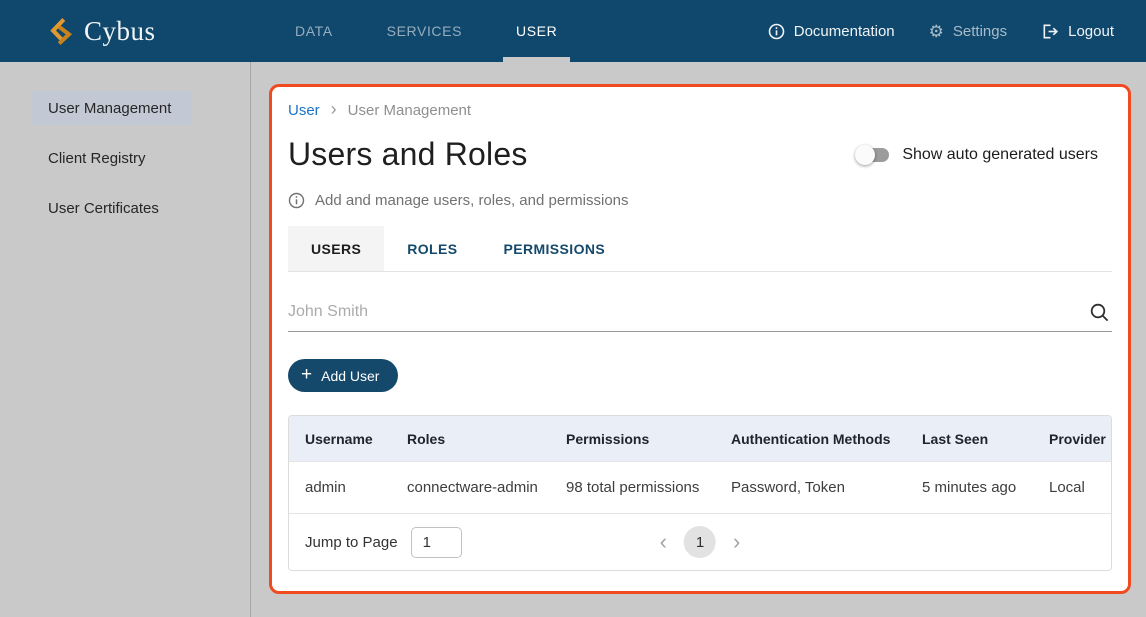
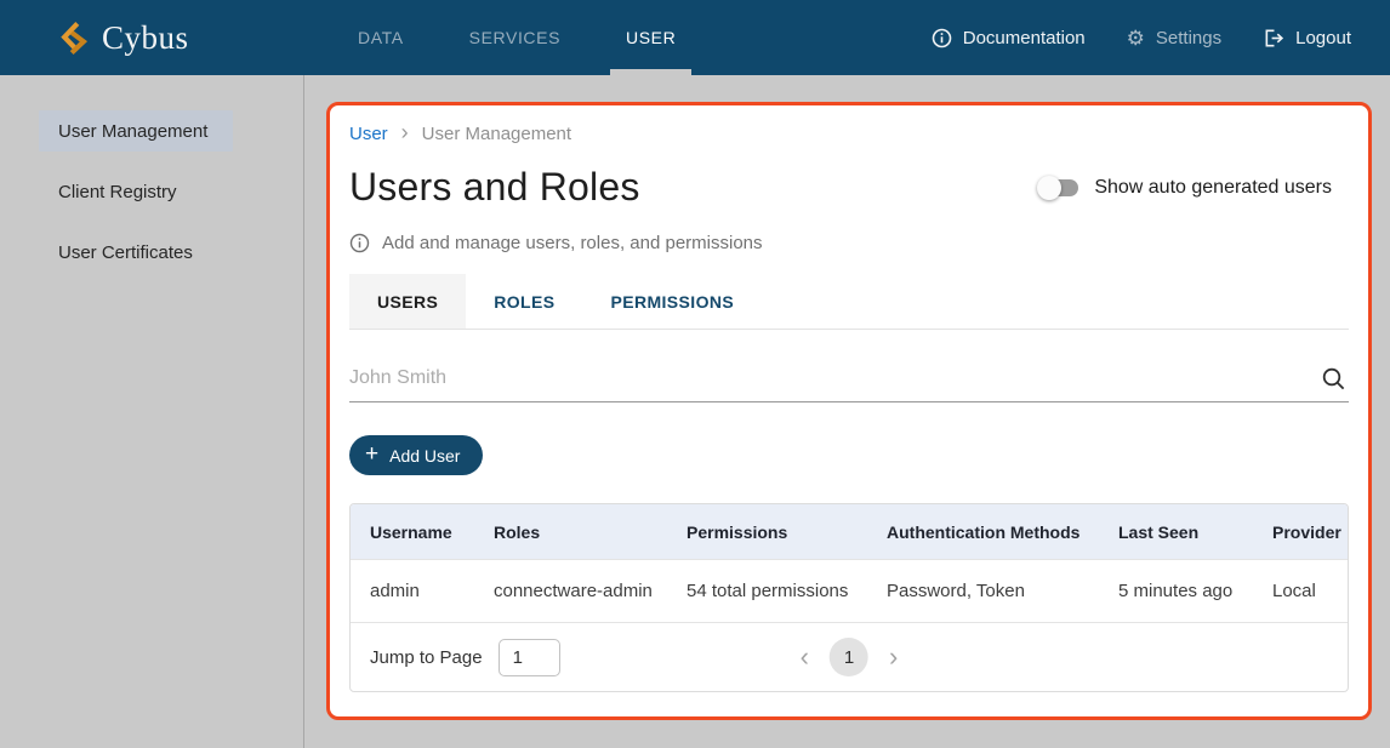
  Cybus
  DATA
  SERVICES
  USER
  Documentation
  ⚙
  Settings
  Logout
  User Management
  Client Registry
  User Certificates
  User
  ›
  User Management
  Users and Roles
  Show auto generated users
  Add and manage users, roles, and permissions
  USERS
  ROLES
  PERMISSIONS
  John Smith
  +
  Add User
  Username
  Roles
  Permissions
  Authentication Methods
  Last Seen
  Provider
  admin
  connectware-admin
- 98 total permissions
+ 54 total permissions
  Password, Token
  5 minutes ago
  Local
  Jump to Page
  1
  ‹
  1
  ›
